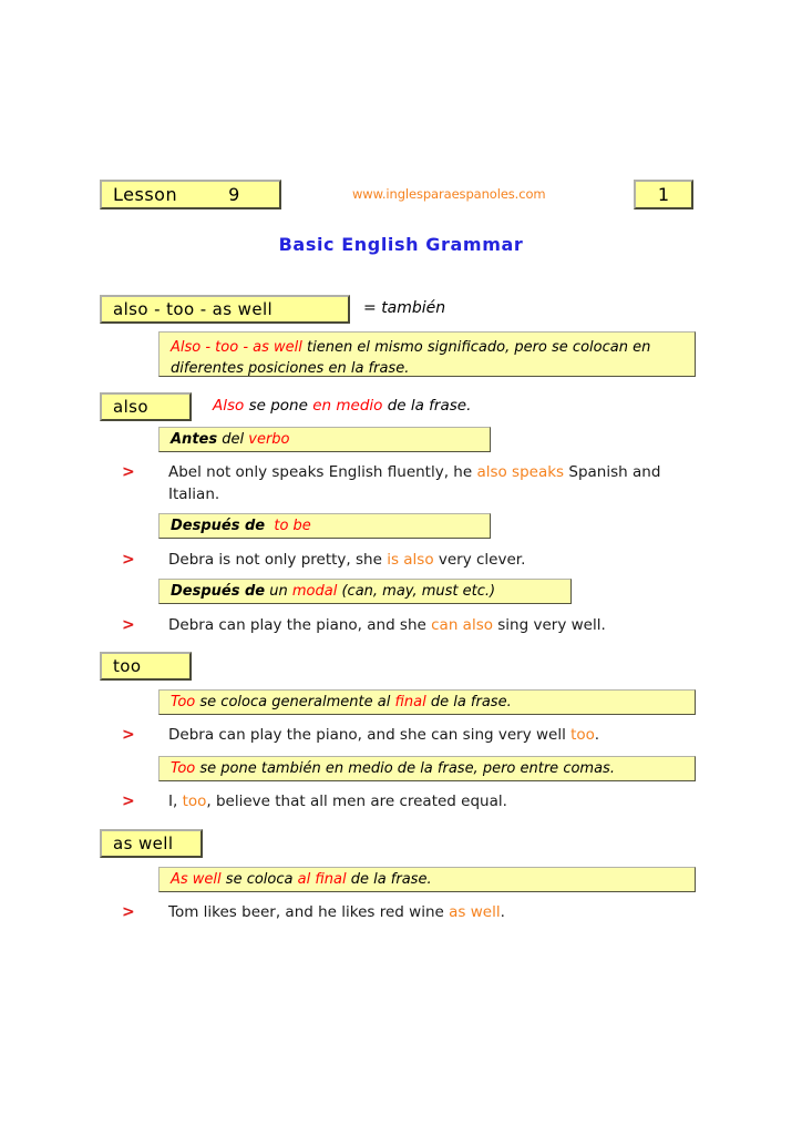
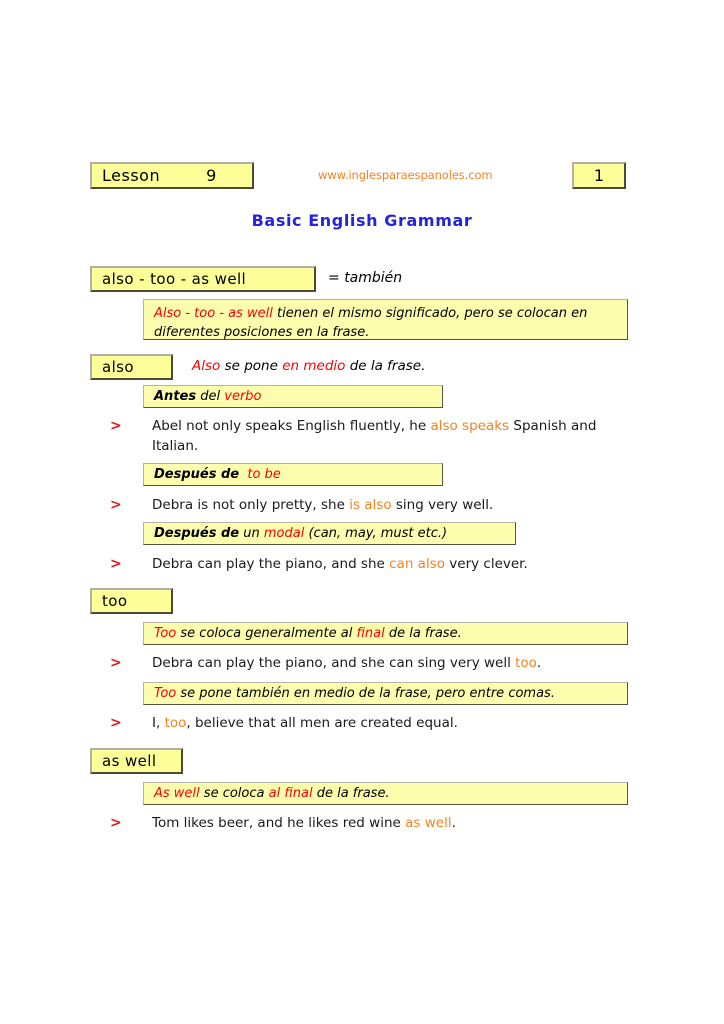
  Lesson
  9
  www.inglesparaespanoles.com
  1
  Basic English Grammar
  also - too - as well
  = también
  Also - too - as well tienen el mismo significado, pero se colocan en diferentes posiciones en la frase.
  also
  Also se pone en medio de la frase.
  Antes
  del
  verbo
  >
  Abel not only speaks English fluently, he also speaks Spanish and Italian.
  Después de
  to be
  >
- Debra is not only pretty, she is also very clever.
+ Debra is not only pretty, she is also sing very well.
  Después de
  un
  modal
  (can, may, must etc.)
  >
- Debra can play the piano, and she can also sing very well.
+ Debra can play the piano, and she can also very clever.
  too
  Too
  se coloca generalmente al
  final
  de la frase.
  >
  Debra can play the piano, and she can sing very well too.
  Too
  se pone también en medio de la frase, pero entre comas.
  >
  I, too, believe that all men are created equal.
  as well
  As well
  se coloca
  al final
  de la frase.
  >
  Tom likes beer, and he likes red wine as well.
